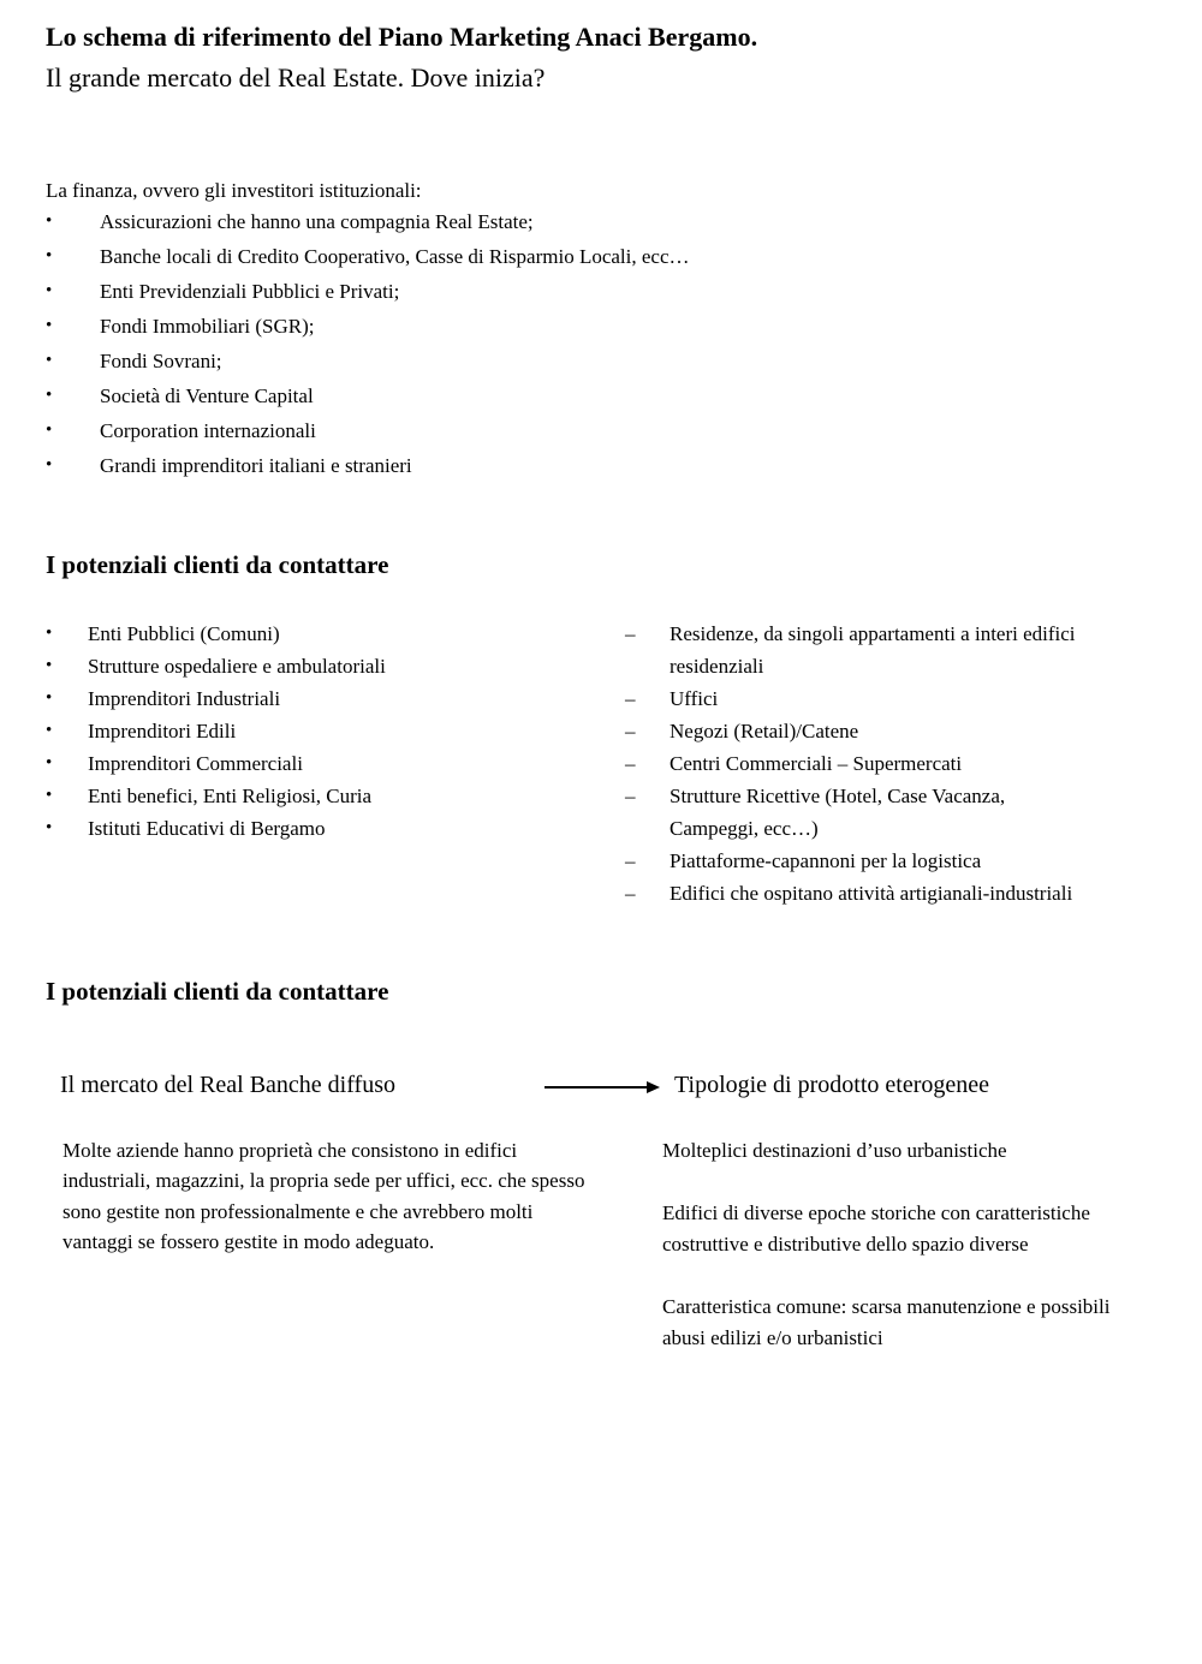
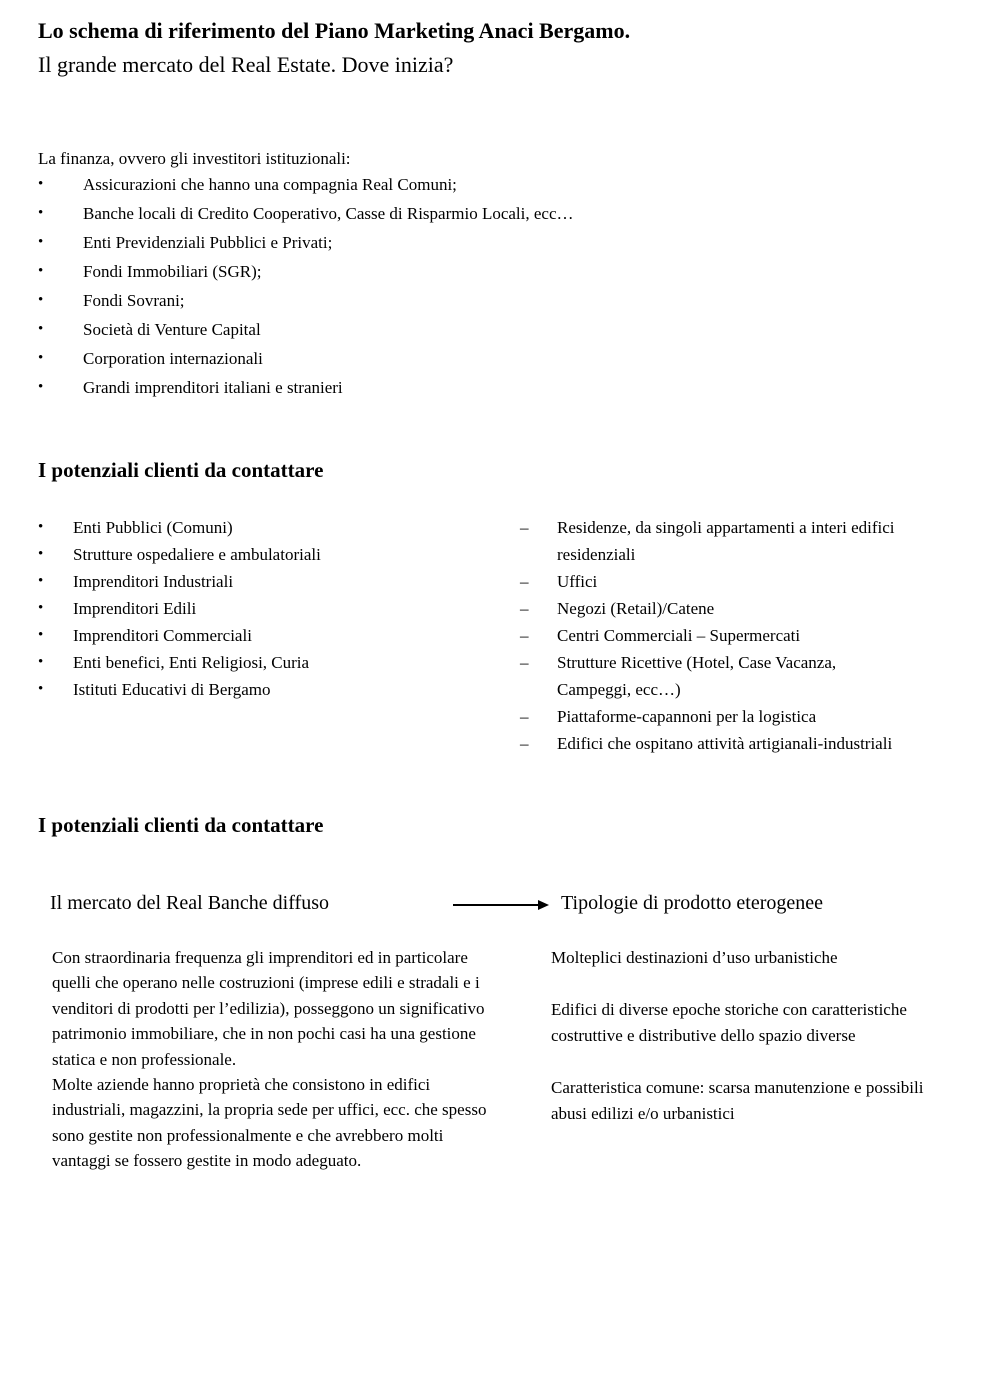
  Lo schema di riferimento del Piano Marketing Anaci Bergamo.
  Il grande mercato del Real Estate. Dove inizia?
  La finanza, ovvero gli investitori istituzionali:
  •
- Assicurazioni che hanno una compagnia Real Estate;
+ Assicurazioni che hanno una compagnia Real Comuni;
  •
  Banche locali di Credito Cooperativo, Casse di Risparmio Locali, ecc…
  •
  Enti Previdenziali Pubblici e Privati;
  •
  Fondi Immobiliari (SGR);
  •
  Fondi Sovrani;
  •
  Società di Venture Capital
  •
  Corporation internazionali
  •
  Grandi imprenditori italiani e stranieri
  I potenziali clienti da contattare
  •
  Enti Pubblici (Comuni)
  •
  Strutture ospedaliere e ambulatoriali
  •
  Imprenditori Industriali
  •
  Imprenditori Edili
  •
  Imprenditori Commerciali
  •
  Enti benefici, Enti Religiosi, Curia
  •
  Istituti Educativi di Bergamo
  –
  Residenze, da singoli appartamenti a interi edifici residenziali
  –
  Uffici
  –
  Negozi (Retail)/Catene
  –
  Centri Commerciali – Supermercati
  –
  Strutture Ricettive (Hotel, Case Vacanza, Campeggi, ecc…)
  –
  Piattaforme-capannoni per la logistica
  –
  Edifici che ospitano attività artigianali-industriali
  I potenziali clienti da contattare
  Il mercato del Real Banche diffuso
  Tipologie di prodotto eterogenee
+ Con straordinaria frequenza gli imprenditori ed in particolare quelli che operano nelle costruzioni (imprese edili e stradali e i venditori di prodotti per l’edilizia), posseggono un significativo patrimonio immobiliare, che in non pochi casi ha una gestione statica e non professionale.
  Molte aziende hanno proprietà che consistono in edifici industriali, magazzini, la propria sede per uffici, ecc. che spesso sono gestite non professionalmente e che avrebbero molti vantaggi se fossero gestite in modo adeguato.
  Molteplici destinazioni d’uso urbanistiche
  Edifici di diverse epoche storiche con caratteristiche costruttive e distributive dello spazio diverse
  Caratteristica comune: scarsa manutenzione e possibili abusi edilizi e/o urbanistici
